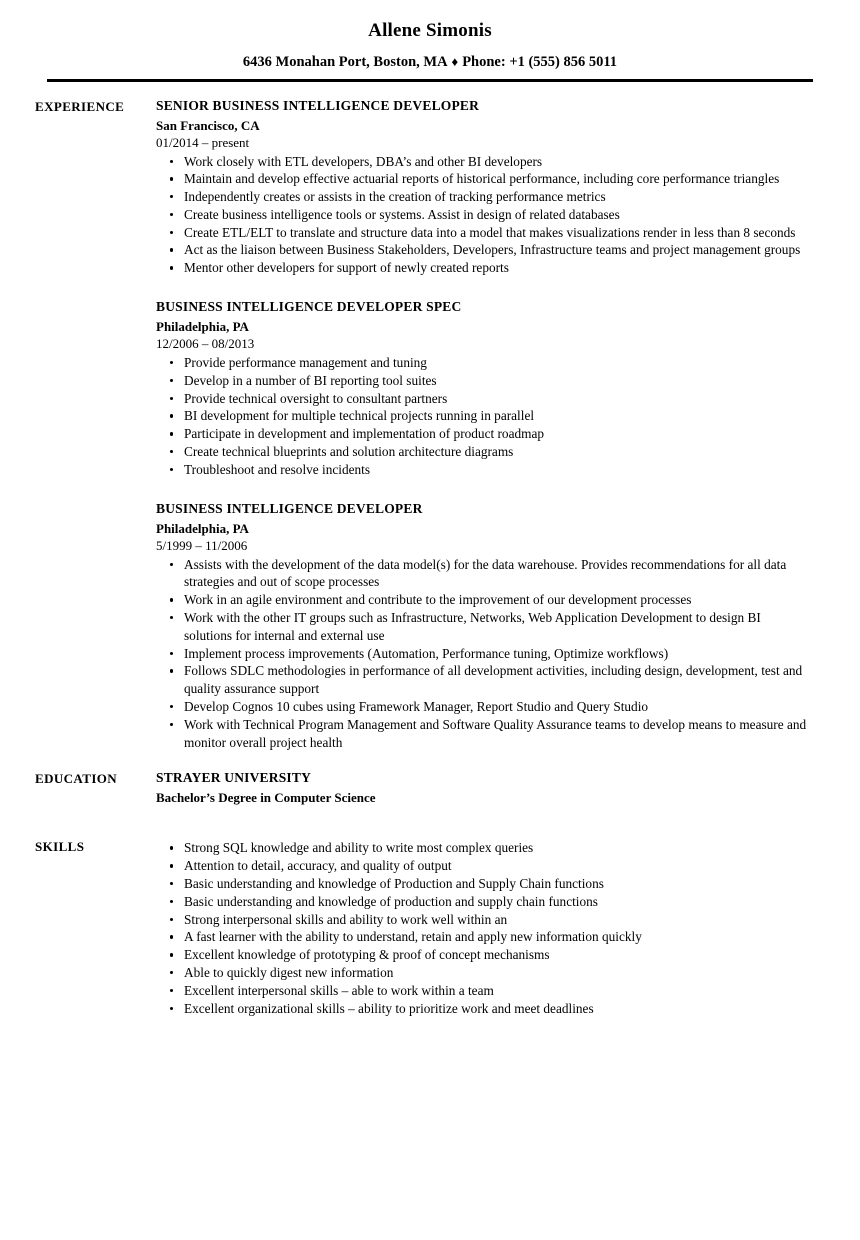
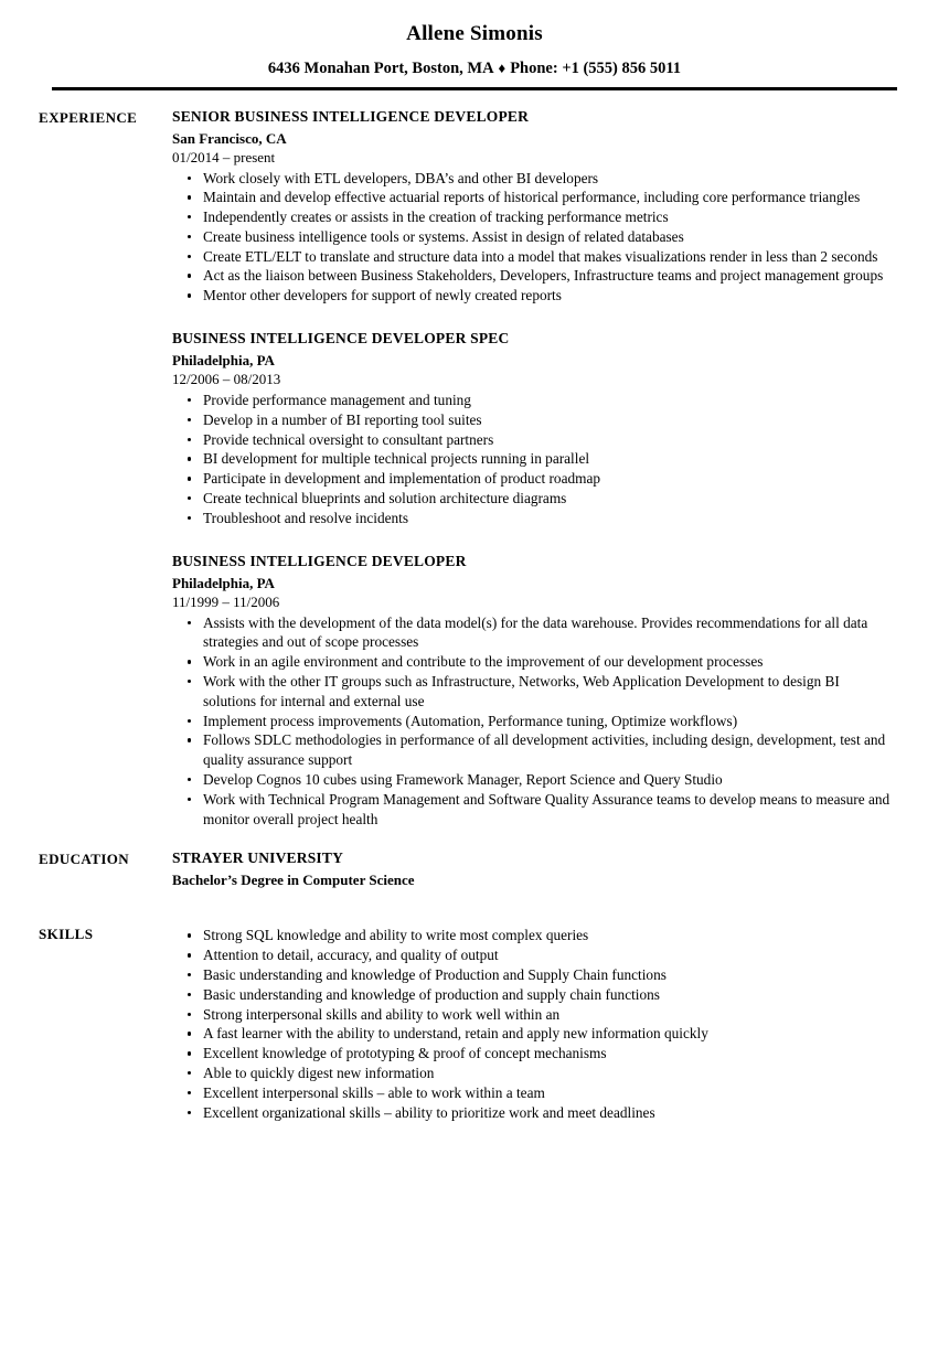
  Allene Simonis
  6436 Monahan Port, Boston, MA ♦ Phone: +1 (555) 856 5011
  EXPERIENCE
  SENIOR BUSINESS INTELLIGENCE DEVELOPER
  San Francisco, CA
  01/2014 – present
  Work closely with ETL developers, DBA’s and other BI developers
  Maintain and develop effective actuarial reports of historical performance, including core performance triangles
  Independently creates or assists in the creation of tracking performance metrics
  Create business intelligence tools or systems. Assist in design of related databases
- Create ETL/ELT to translate and structure data into a model that makes visualizations render in less than 8 seconds
+ Create ETL/ELT to translate and structure data into a model that makes visualizations render in less than 2 seconds
  Act as the liaison between Business Stakeholders, Developers, Infrastructure teams and project management groups
  Mentor other developers for support of newly created reports
  BUSINESS INTELLIGENCE DEVELOPER SPEC
  Philadelphia, PA
  12/2006 – 08/2013
  Provide performance management and tuning
  Develop in a number of BI reporting tool suites
  Provide technical oversight to consultant partners
  BI development for multiple technical projects running in parallel
  Participate in development and implementation of product roadmap
  Create technical blueprints and solution architecture diagrams
  Troubleshoot and resolve incidents
  BUSINESS INTELLIGENCE DEVELOPER
  Philadelphia, PA
- 5/1999 – 11/2006
+ 11/1999 – 11/2006
  Assists with the development of the data model(s) for the data warehouse. Provides recommendations for all data strategies and out of scope processes
  Work in an agile environment and contribute to the improvement of our development processes
  Work with the other IT groups such as Infrastructure, Networks, Web Application Development to design BI solutions for internal and external use
  Implement process improvements (Automation, Performance tuning, Optimize workflows)
  Follows SDLC methodologies in performance of all development activities, including design, development, test and quality assurance support
- Develop Cognos 10 cubes using Framework Manager, Report Studio and Query Studio
+ Develop Cognos 10 cubes using Framework Manager, Report Science and Query Studio
  Work with Technical Program Management and Software Quality Assurance teams to develop means to measure and monitor overall project health
  EDUCATION
  STRAYER UNIVERSITY
  Bachelor’s Degree in Computer Science
  SKILLS
  Strong SQL knowledge and ability to write most complex queries
  Attention to detail, accuracy, and quality of output
  Basic understanding and knowledge of Production and Supply Chain functions
  Basic understanding and knowledge of production and supply chain functions
  Strong interpersonal skills and ability to work well within an
  A fast learner with the ability to understand, retain and apply new information quickly
  Excellent knowledge of prototyping & proof of concept mechanisms
  Able to quickly digest new information
  Excellent interpersonal skills – able to work within a team
  Excellent organizational skills – ability to prioritize work and meet deadlines
